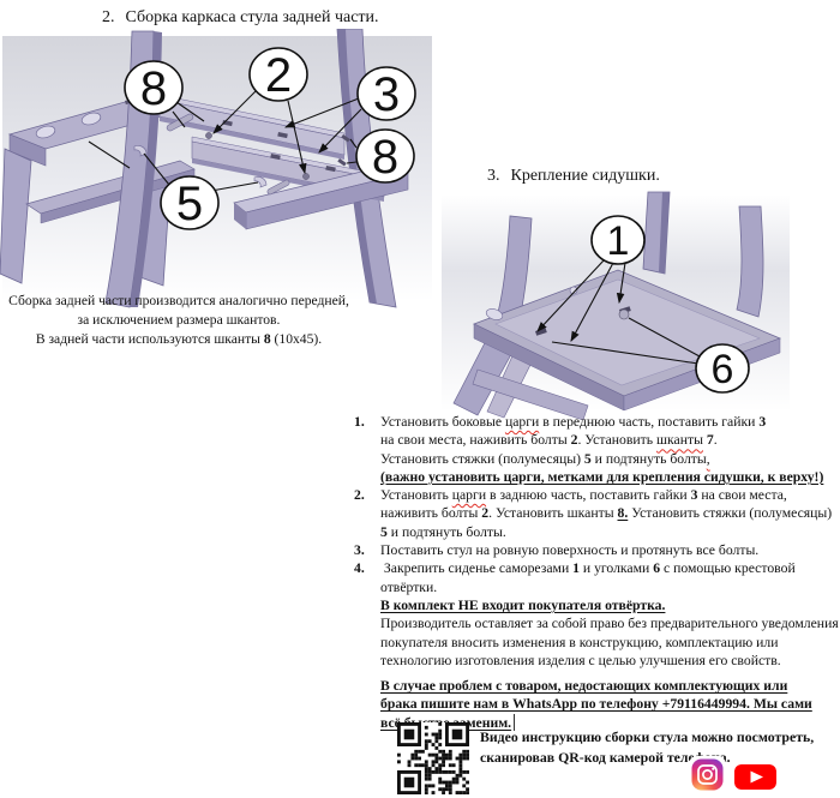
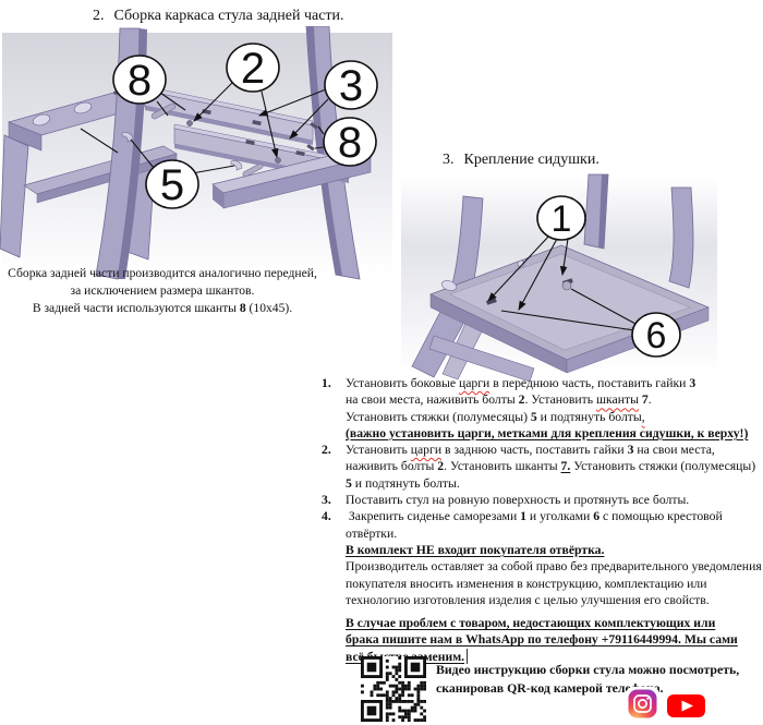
  2. Сборка каркаса стула задней части.
  8
  2
  3
  8
  5
  Сборка задней части производится аналогично передней,
  за исключением размера шкантов.
  В задней части используются шканты 8 (10x45).
  3. Крепление сидушки.
  1
  6
  1.
  Установить боковые царги в переднюю часть, поставить гайки 3
  на свои места, наживить болты 2. Установить шканты 7.
  Установить стяжки (полумесяцы) 5 и подтянуть болты,
  (важно установить царги, метками для крепления сидушки, к верху!)
  2.
  Установить царги в заднюю часть, поставить гайки 3 на свои места,
- наживить болты 2. Установить шканты 8. Установить стяжки (полумесяцы)
+ наживить болты 2. Установить шканты 7. Установить стяжки (полумесяцы)
  5 и подтянуть болты.
  3.
  Поставить стул на ровную поверхность и протянуть все болты.
  4.
  Закрепить сиденье саморезами 1 и уголками 6 с помощью крестовой
  отвёртки.
  В комплект НЕ входит покупателя отвёртка.
  Производитель оставляет за собой право без предварительного уведомления
  покупателя вносить изменения в конструкцию, комплектацию или
  технологию изготовления изделия с целью улучшения его свойств.
  В случае проблем с товаром, недостающих комплектующих или
  брака пишите нам в WhatsApp по телефону +79116449994. Мы сами
  Видео инструкцию сборки стула можно посмотреть,
  сканировав QR-код камерой телеа.
